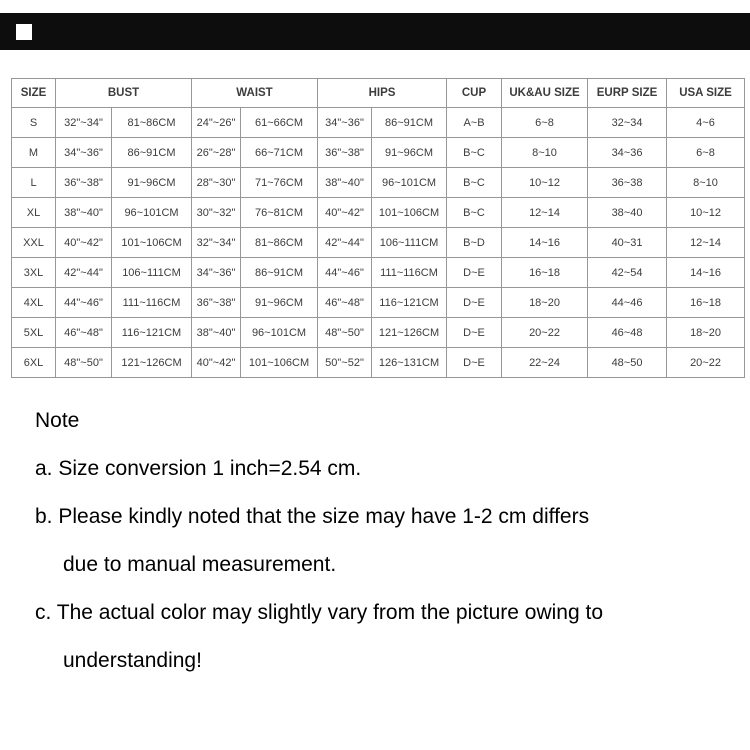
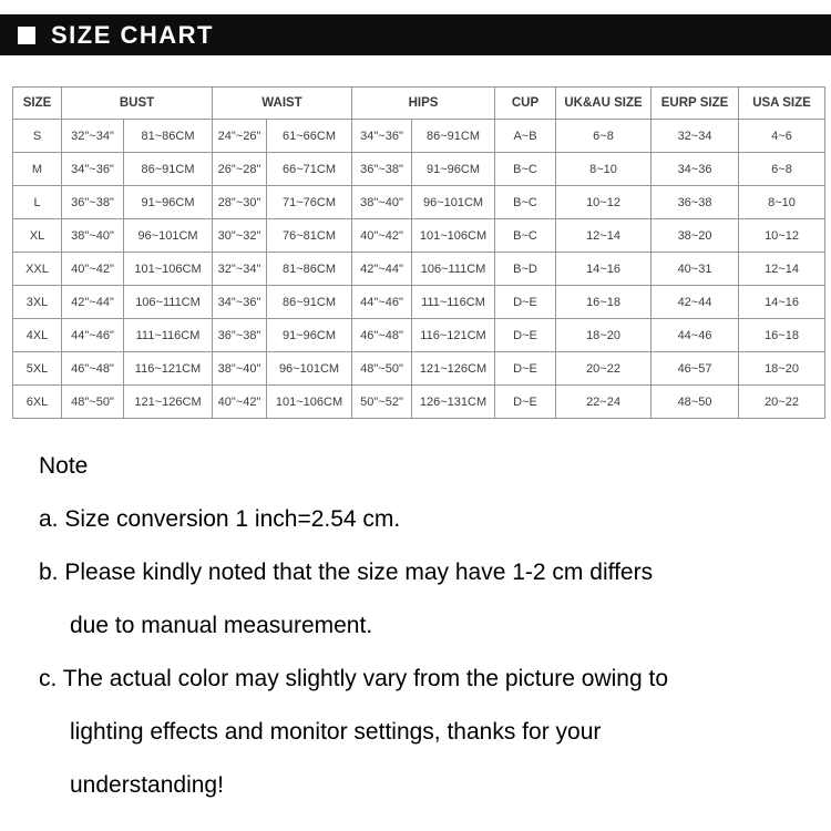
+ SIZE CHART
  SIZE	BUST	WAIST	HIPS	CUP	UK&AU SIZE	EURP SIZE	USA SIZE
  S	32"~34"	81~86CM	24"~26"	61~66CM	34"~36"	86~91CM	A~B	6~8	32~34	4~6
  M	34"~36"	86~91CM	26"~28"	66~71CM	36"~38"	91~96CM	B~C	8~10	34~36	6~8
  L	36"~38"	91~96CM	28"~30"	71~76CM	38"~40"	96~101CM	B~C	10~12	36~38	8~10
- XL	38"~40"	96~101CM	30"~32"	76~81CM	40"~42"	101~106CM	B~C	12~14	38~40	10~12
+ XL	38"~40"	96~101CM	30"~32"	76~81CM	40"~42"	101~106CM	B~C	12~14	38~20	10~12
  XXL	40"~42"	101~106CM	32"~34"	81~86CM	42"~44"	106~111CM	B~D	14~16	40~31	12~14
- 3XL	42"~44"	106~111CM	34"~36"	86~91CM	44"~46"	111~116CM	D~E	16~18	42~54	14~16
+ 3XL	42"~44"	106~111CM	34"~36"	86~91CM	44"~46"	111~116CM	D~E	16~18	42~44	14~16
  4XL	44"~46"	111~116CM	36"~38"	91~96CM	46"~48"	116~121CM	D~E	18~20	44~46	16~18
- 5XL	46"~48"	116~121CM	38"~40"	96~101CM	48"~50"	121~126CM	D~E	20~22	46~48	18~20
+ 5XL	46"~48"	116~121CM	38"~40"	96~101CM	48"~50"	121~126CM	D~E	20~22	46~57	18~20
  6XL	48"~50"	121~126CM	40"~42"	101~106CM	50"~52"	126~131CM	D~E	22~24	48~50	20~22
  Note
  a. Size conversion 1 inch=2.54 cm.
  b. Please kindly noted that the size may have 1-2 cm differs
  due to manual measurement.
  c. The actual color may slightly vary from the picture owing to
+ lighting effects and monitor settings, thanks for your
  understanding!
